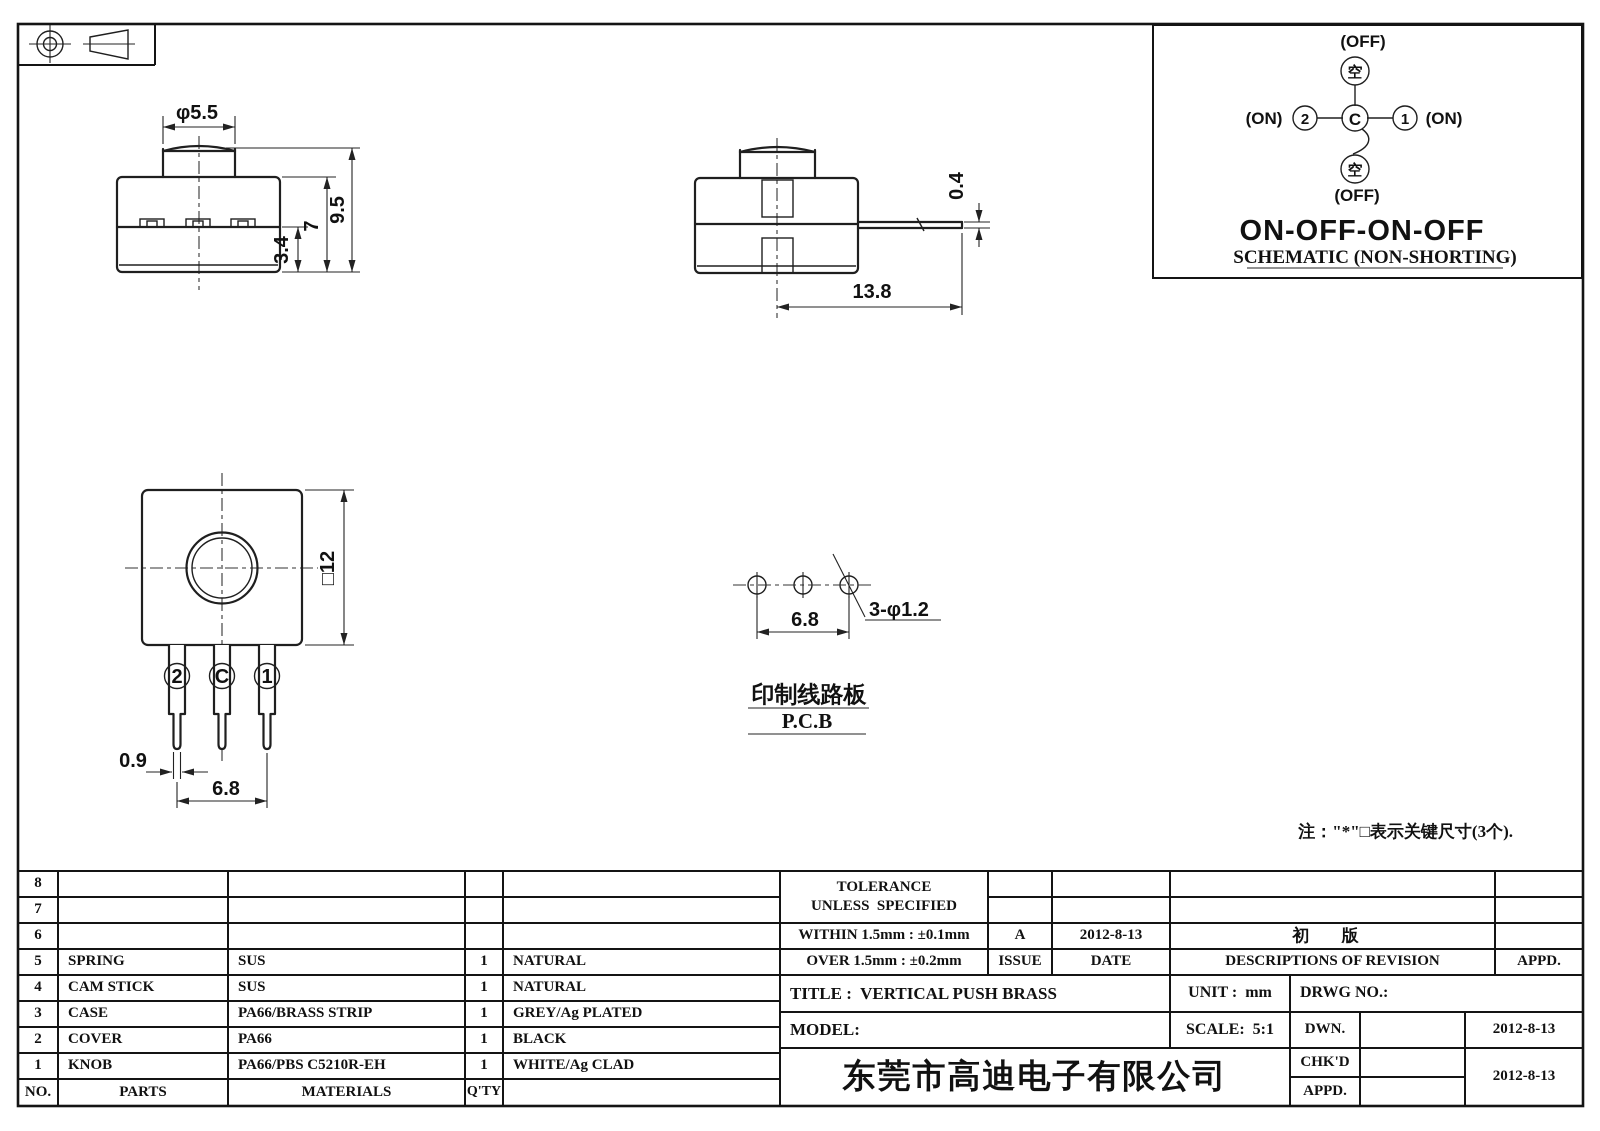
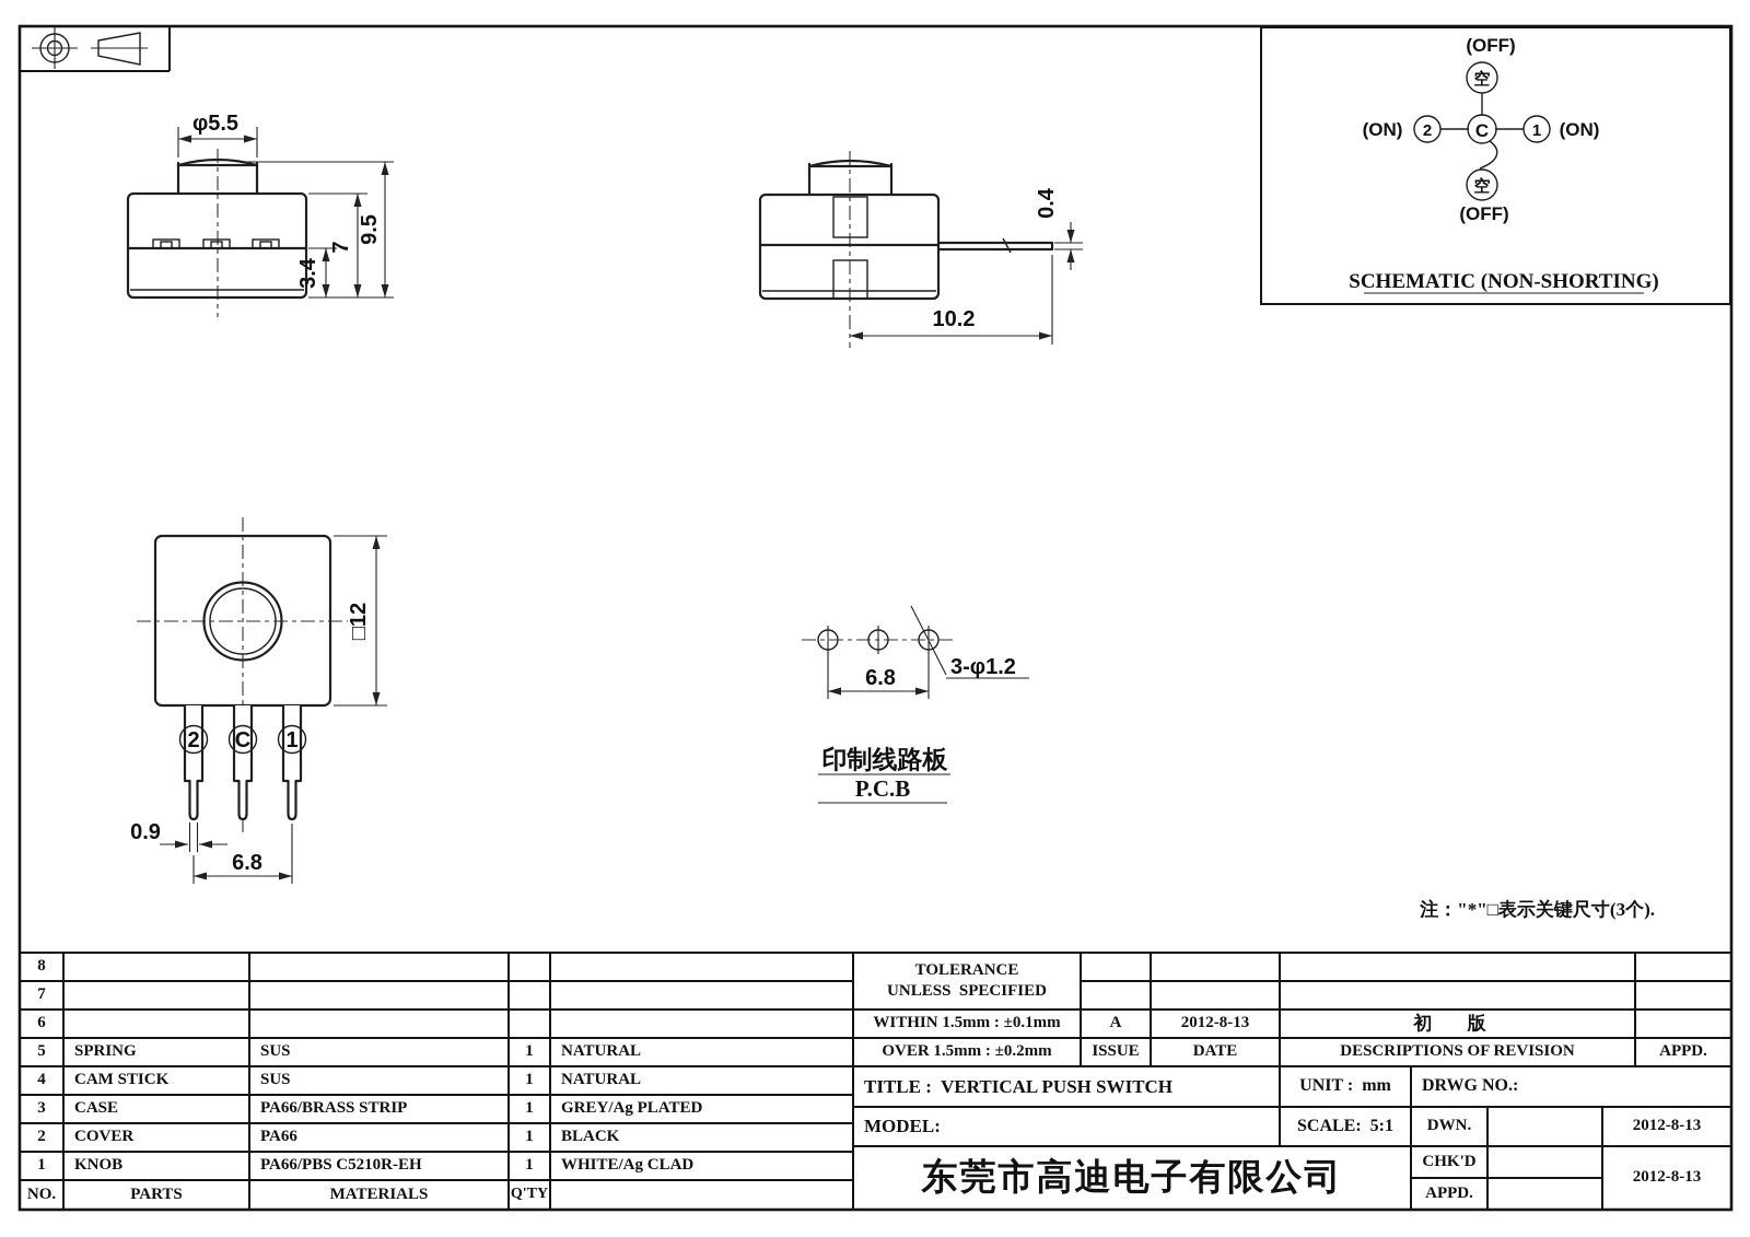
  φ5.5
- 13.8
+ 10.2
  2
  C
  1
  0.9
  6.8
  3-φ1.2
  6.8
  印制线路板
  P.C.B
  空
  2
  C
  1
  空
  (OFF)
  (ON)
  (ON)
  (OFF)
- ON-OFF-ON-OFF
  SCHEMATIC (NON-SHORTING)
  注："*"□表示关键尺寸(3个).
  8
  7
  6
  5
  SPRING
  SUS
  1
  NATURAL
  4
  CAM STICK
  SUS
  1
  NATURAL
  3
  CASE
  PA66/BRASS STRIP
  1
  GREY/Ag PLATED
  2
  COVER
  PA66
  1
  BLACK
  1
  KNOB
  PA66/PBS C5210R-EH
  1
  WHITE/Ag CLAD
  NO.
  PARTS
  MATERIALS
  Q'TY
  TOLERANCE
  UNLESS SPECIFIED
  WITHIN 1.5mm : ±0.1mm
  OVER 1.5mm : ±0.2mm
  A
  ISSUE
  2012-8-13
  DATE
  初 版
  DESCRIPTIONS OF REVISION
  APPD.
- TITLE : VERTICAL PUSH BRASS
+ TITLE : VERTICAL PUSH SWITCH
  UNIT : mm
  DRWG NO.:
  MODEL:
  SCALE: 5:1
  DWN.
  2012-8-13
  东莞市高迪电子有限公司
  CHK'D
  APPD.
  2012-8-13
